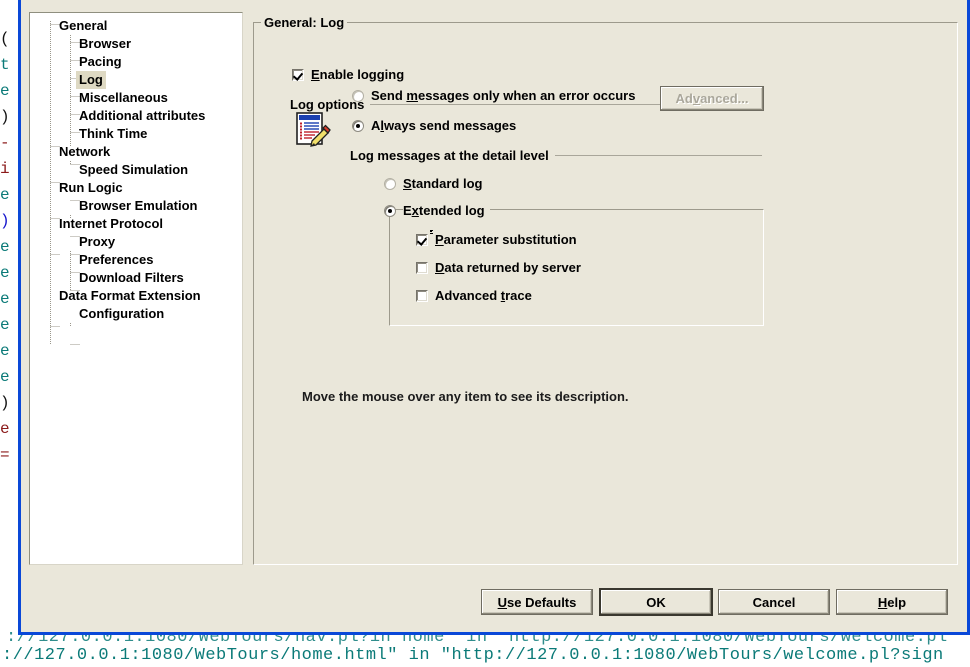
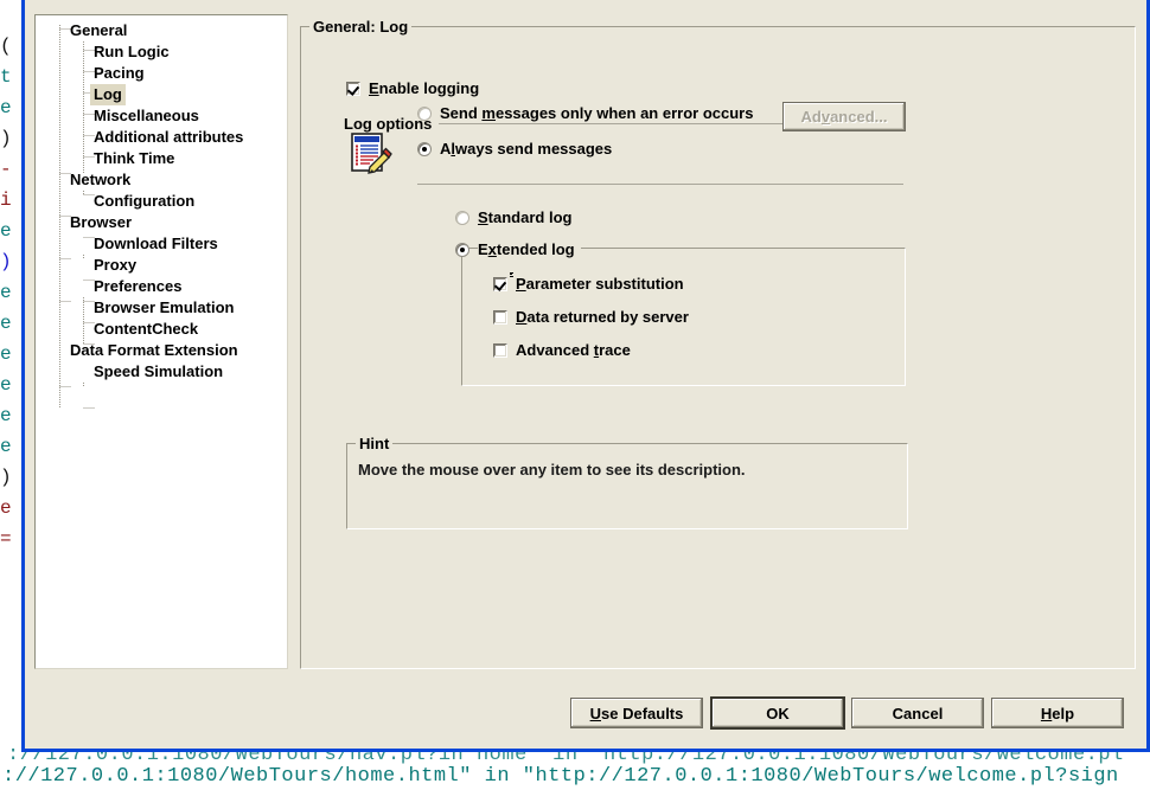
  ( t e ) - i e ) e e e e e e ) e =
  ://127.0.0.1:1080/WebTours/nav.pl?in home" in "http://127.0.0.1:1080/WebTours/welcome.pl
  ://127.0.0.1:1080/WebTours/home.html" in "http://127.0.0.1:1080/WebTours/welcome.pl?sign
  General
- Browser
+ Run Logic
  Pacing
  Log
  Miscellaneous
  Additional attributes
  Think Time
  Network
- Speed Simulation
+ Configuration
- Run Logic
+ Browser
- Browser Emulation
+ Download Filters
- Internet Protocol
  Proxy
  Preferences
- Download Filters
+ Browser Emulation
+ ContentCheck
  Data Format Extension
- Configuration
+ Speed Simulation
  General: Log
  Enable logging
  Log options
  Send messages only when an error occurs
  Always send messages
  Advanced...
- Log messages at the detail level
  Standard log
  Extended log
  Parameter substitution
  Data returned by server
  Advanced trace
+ Hint
  Move the mouse over any item to see its description.
  Use Defaults
  OK
  Cancel
  Help
